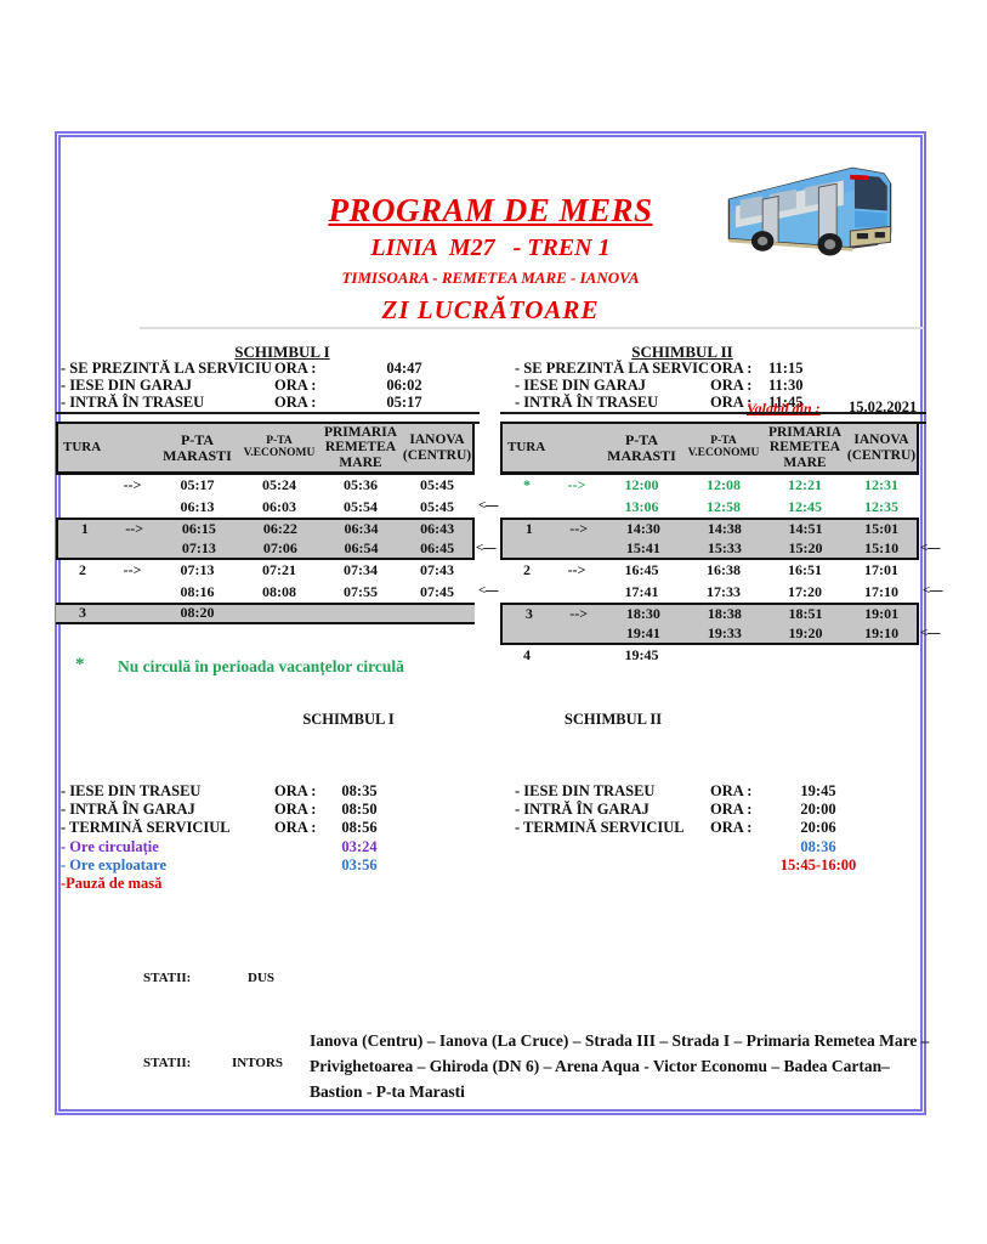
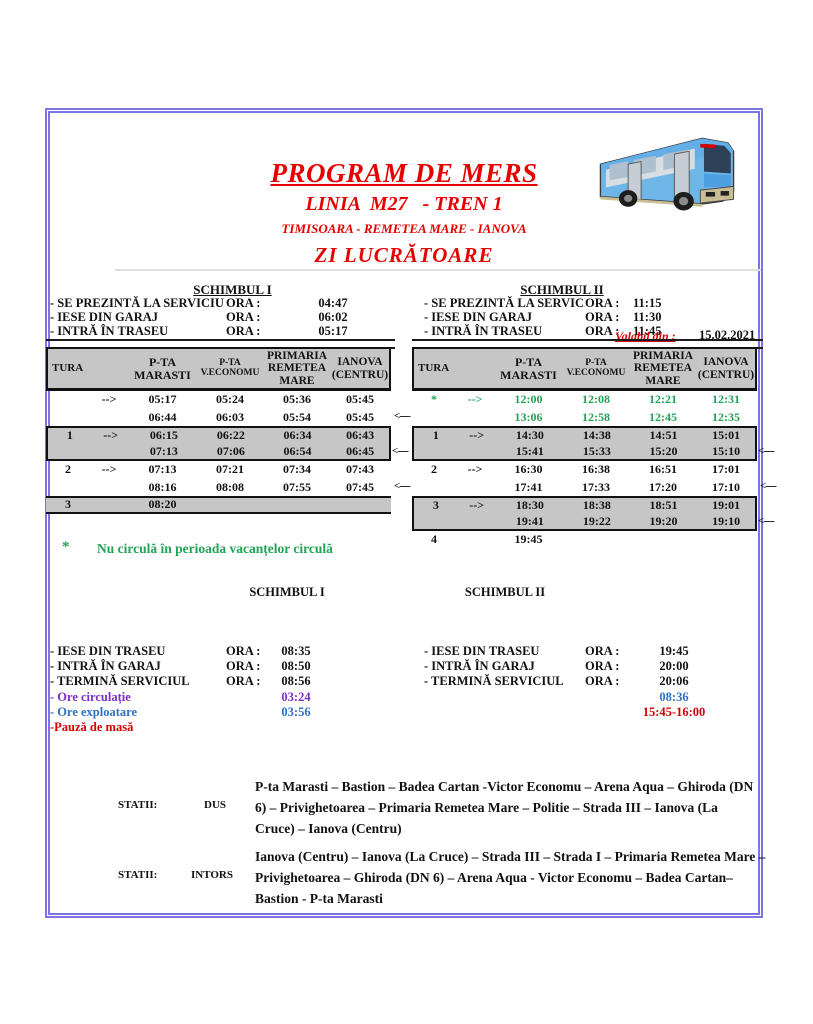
  PROGRAM DE MERS
  LINIA M27 - TREN 1
  TIMISOARA - REMETEA MARE - IANOVA
  ZI LUCRĂTOARE
  SCHIMBUL I
  SCHIMBUL II
  - SE PREZINTĂ LA SERVICIU
  ORA :
  04:47
  - IESE DIN GARAJ
  ORA :
  06:02
  - INTRĂ ÎN TRASEU
  ORA :
  05:17
  - SE PREZINTĂ LA SERVIC
  ORA :
  11:15
  - IESE DIN GARAJ
  ORA :
  11:30
  - INTRĂ ÎN TRASEU
  ORA :
  11:45
  Valabil din :
  15.02.2021
  TURA
  P-TA MARASTI
  P-TA V.ECONOMU
  PRIMARIA REMETEA MARE
  IANOVA (CENTRU)
  -->
  05:17
  05:24
  05:36
  05:45
- 06:13
+ 06:44
  06:03
  05:54
  05:45
  <----
  1
  -->
  06:15
  06:22
  06:34
  06:43
  07:13
  07:06
  06:54
  06:45
  <----
  2
  -->
  07:13
  07:21
  07:34
  07:43
  08:16
  08:08
  07:55
  07:45
  <----
  3
  08:20
  TURA
  P-TA MARASTI
  P-TA V.ECONOMU
  PRIMARIA REMETEA MARE
  IANOVA (CENTRU)
  *
  -->
  12:00
  12:08
  12:21
  12:31
  13:06
  12:58
  12:45
  12:35
  1
  -->
  14:30
  14:38
  14:51
  15:01
  15:41
  15:33
  15:20
  15:10
  <----
  2
  -->
- 16:45
+ 16:30
  16:38
  16:51
  17:01
  17:41
  17:33
  17:20
  17:10
  <----
  3
  -->
  18:30
  18:38
  18:51
  19:01
  19:41
- 19:33
+ 19:22
  19:20
  19:10
  <----
  4
  19:45
  *
  Nu circulă în perioada vacanțelor circulă
  SCHIMBUL I
  SCHIMBUL II
  - IESE DIN TRASEU
  ORA :
  08:35
  - INTRĂ ÎN GARAJ
  ORA :
  08:50
  - TERMINĂ SERVICIUL
  ORA :
  08:56
  - Ore circulație
  03:24
  - Ore exploatare
  03:56
  -Pauză de masă
  - IESE DIN TRASEU
  ORA :
  19:45
  - INTRĂ ÎN GARAJ
  ORA :
  20:00
  - TERMINĂ SERVICIUL
  ORA :
  20:06
  08:36
  15:45-16:00
  STATII:
  DUS
+ P-ta Marasti – Bastion – Badea Cartan -Victor Economu – Arena Aqua – Ghiroda (DN 6) – Privighetoarea – Primaria Remetea Mare – Politie – Strada III – Ianova (La Cruce) – Ianova (Centru)
  STATII:
  INTORS
  Ianova (Centru) – Ianova (La Cruce) – Strada III – Strada I – Primaria Remetea Mare – Privighetoarea – Ghiroda (DN 6) – Arena Aqua - Victor Economu – Badea Cartan– Bastion - P-ta Marasti
